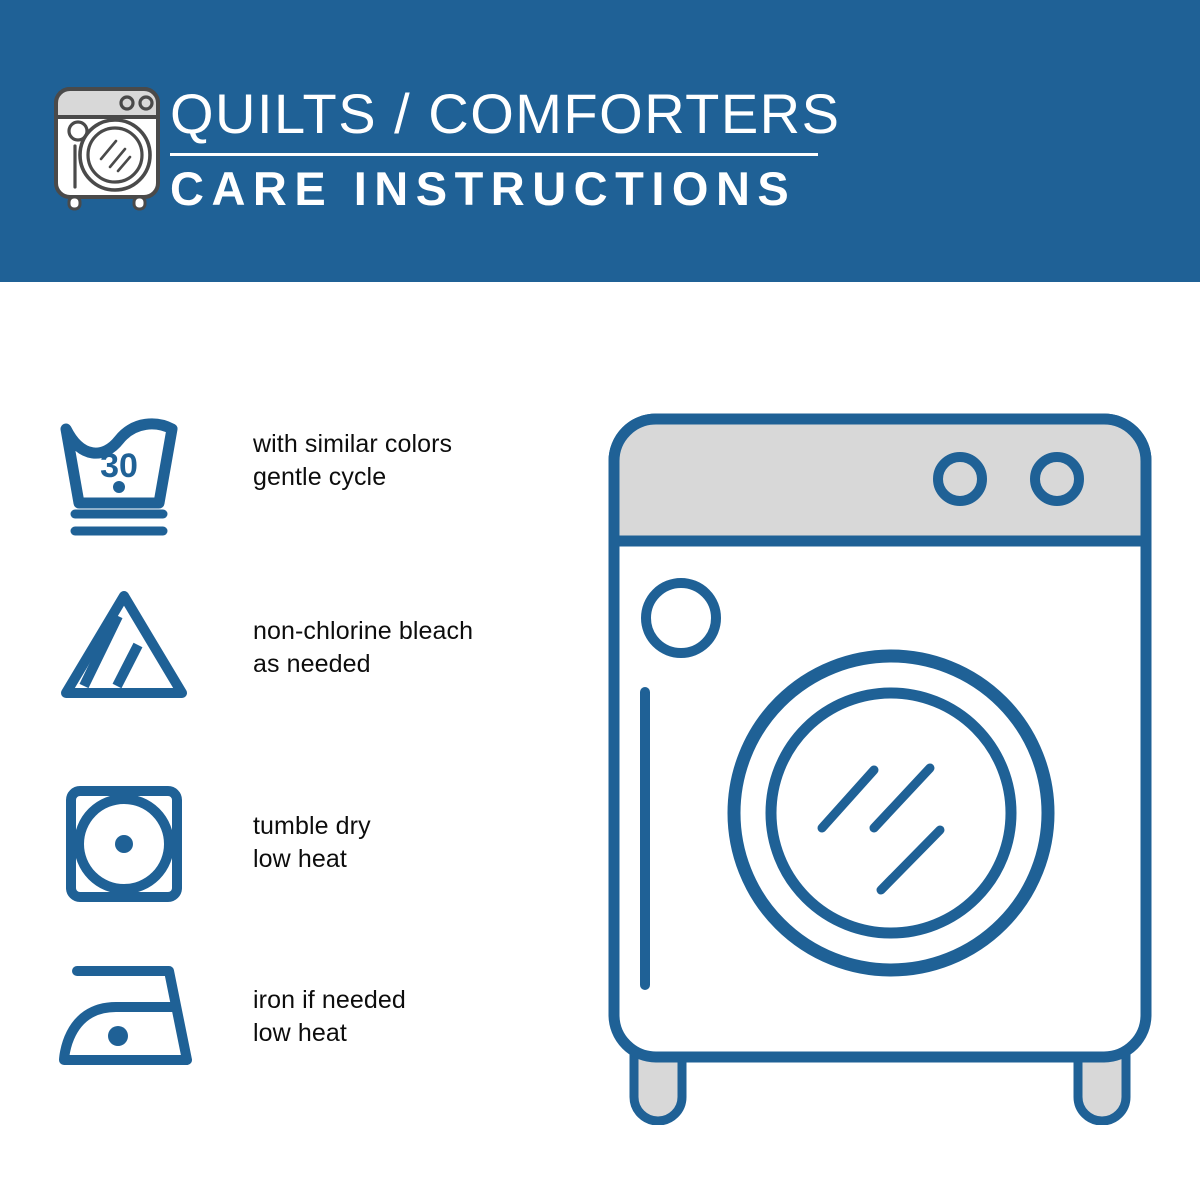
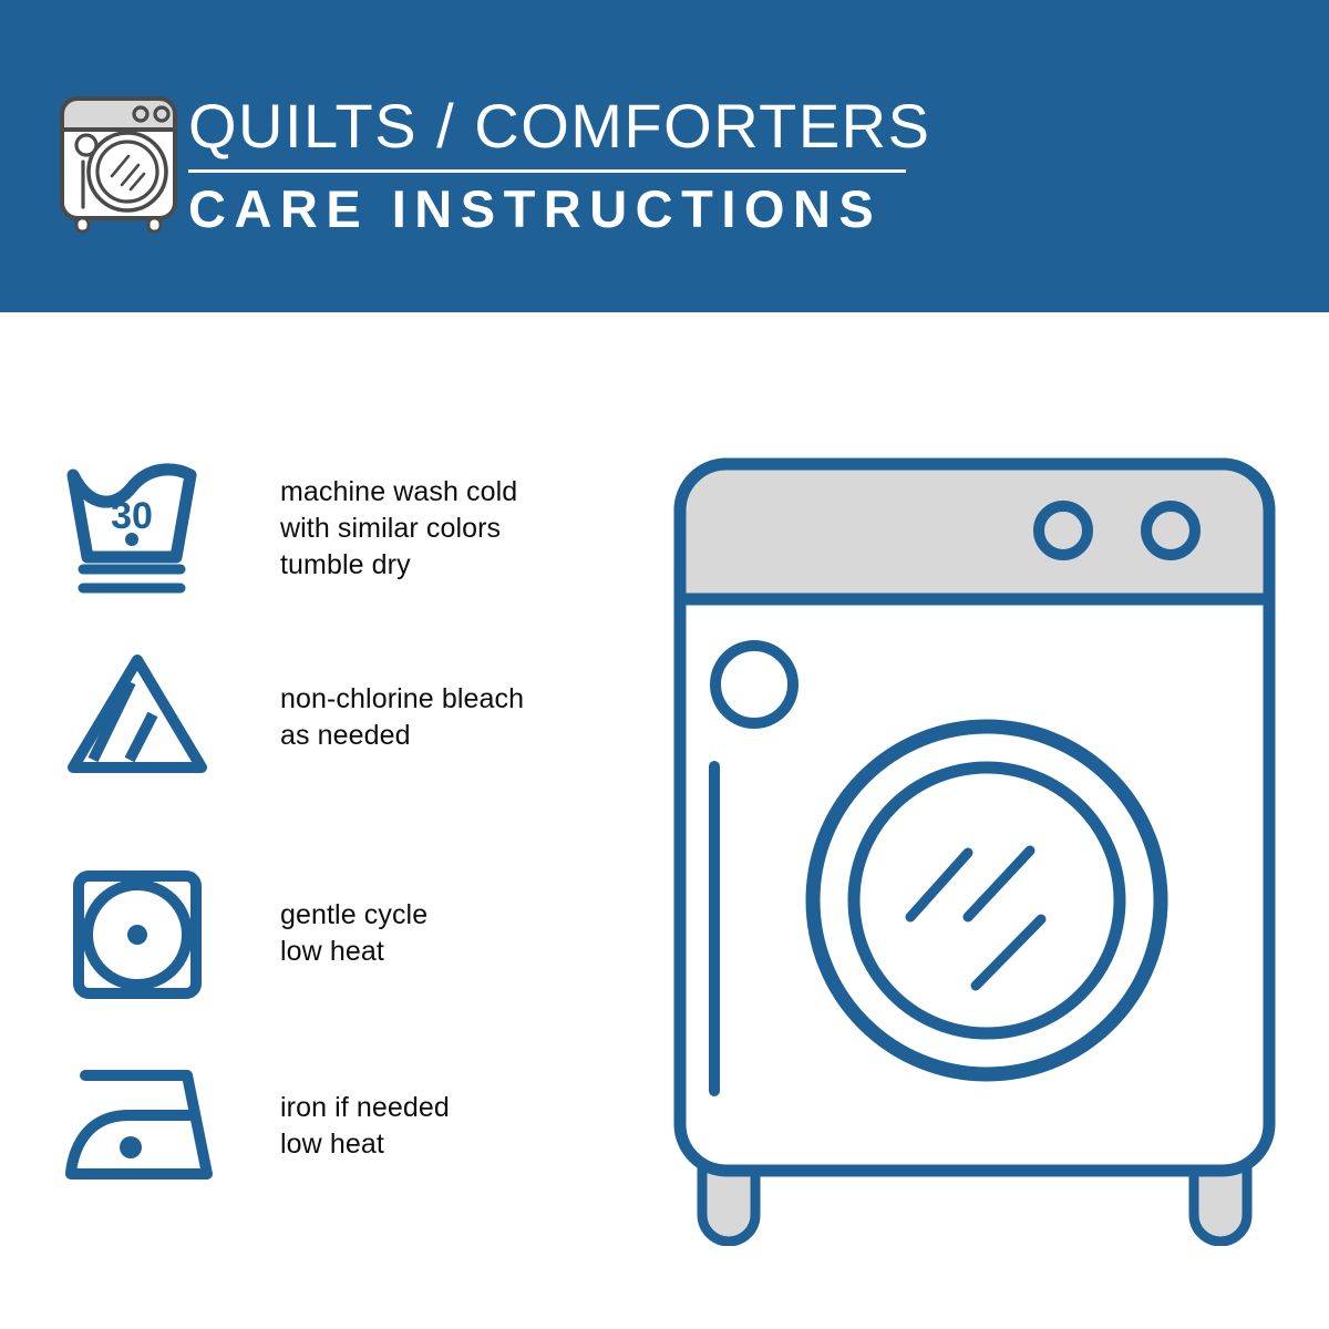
  QUILTS / COMFORTERS
  CARE INSTRUCTIONS
  30
+ machine wash cold
  with similar colors
- gentle cycle
+ tumble dry
  non-chlorine bleach
  as needed
- tumble dry
+ gentle cycle
  low heat
  iron if needed
  low heat
